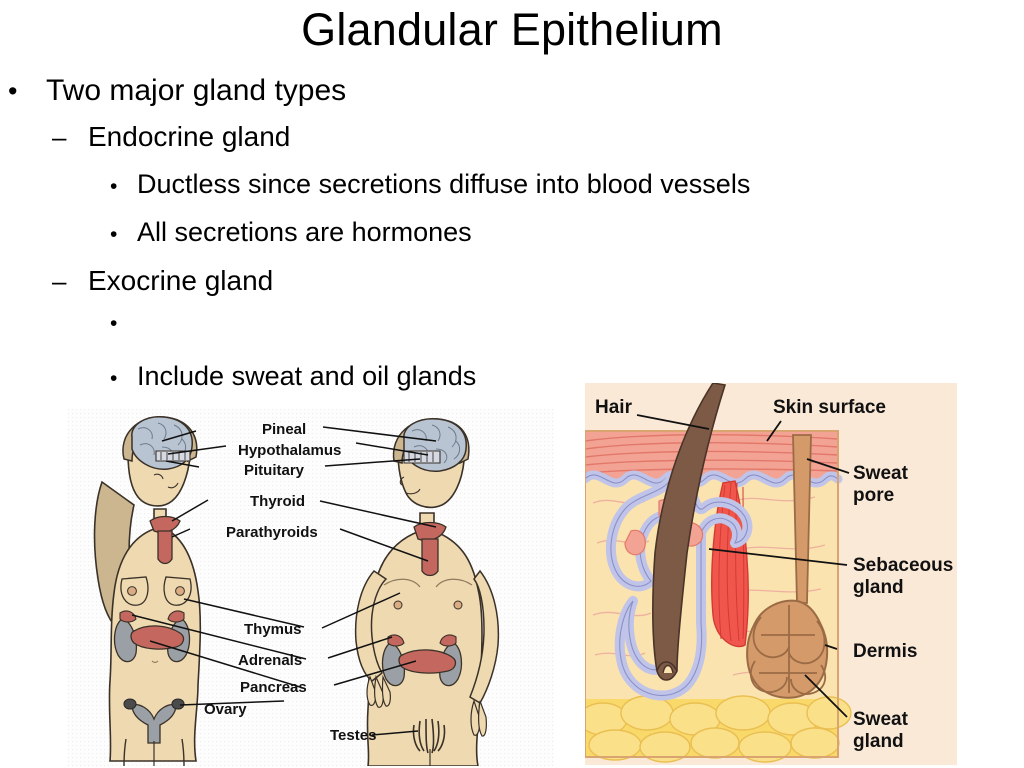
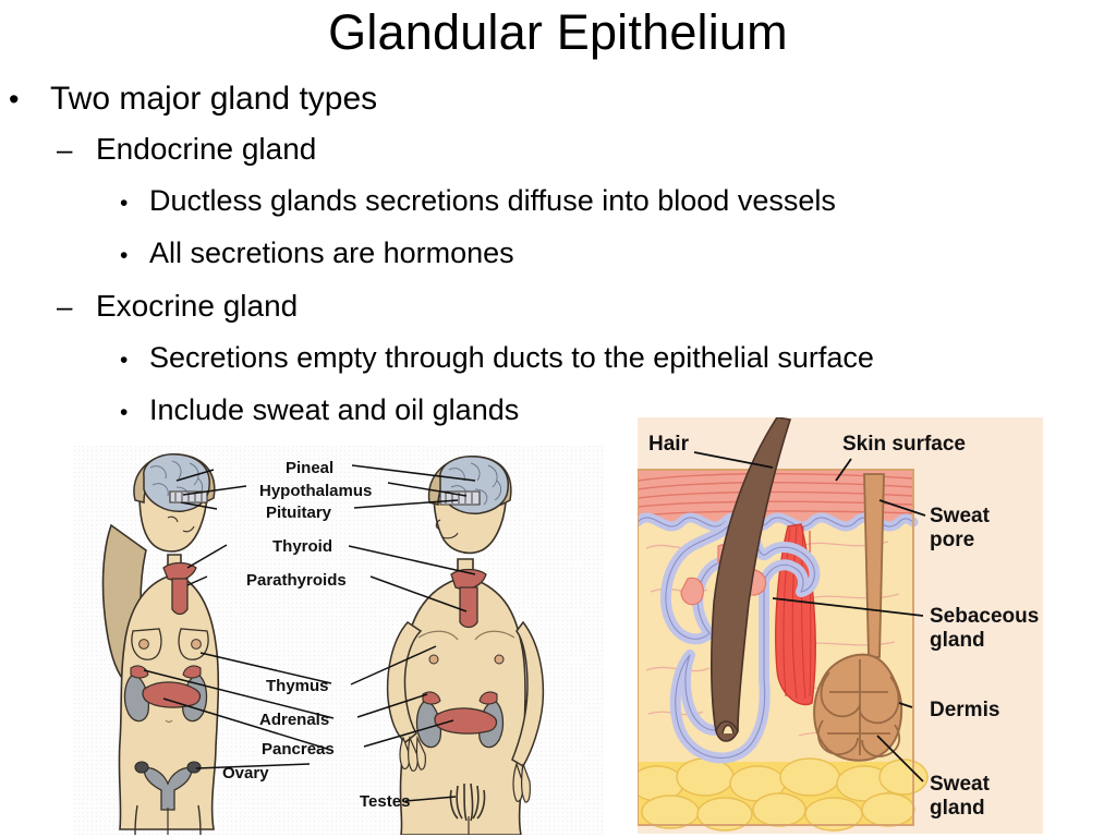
  Glandular Epithelium
  •
  Two major gland types
  –
  Endocrine gland
  •
- Ductless since secretions diffuse into blood vessels
+ Ductless glands secretions diffuse into blood vessels
  •
  All secretions are hormones
  –
  Exocrine gland
  •
+ Secretions empty through ducts to the epithelial surface
  •
  Include sweat and oil glands
  Pineal
  Hypothalamus
  Pituitary
  Thyroid
  Parathyroids
  Thymus
  Adrenals
  Pancreas
  Ovary
  Testes
  Hair
  Skin surface
  Sweat
  pore
  Sebaceous
  gland
  Dermis
  Sweat
  gland
